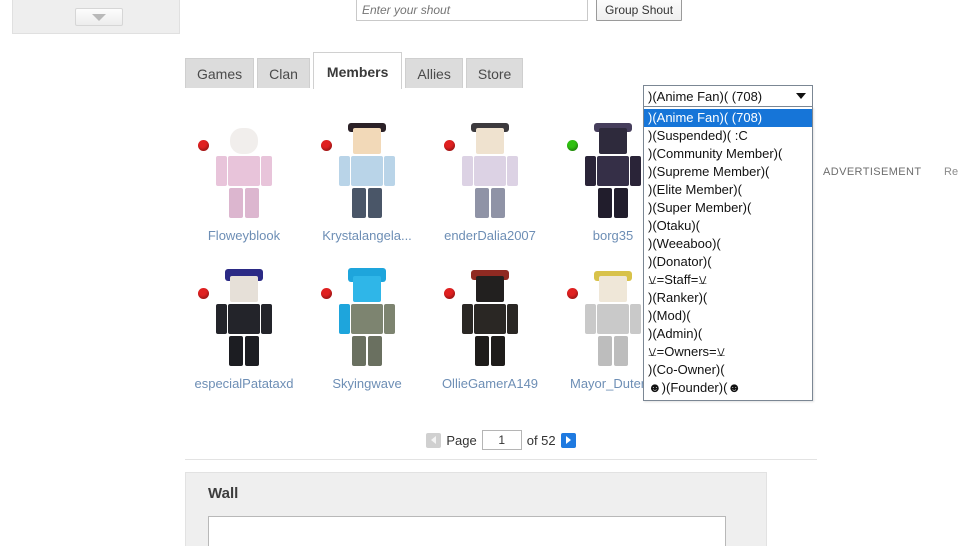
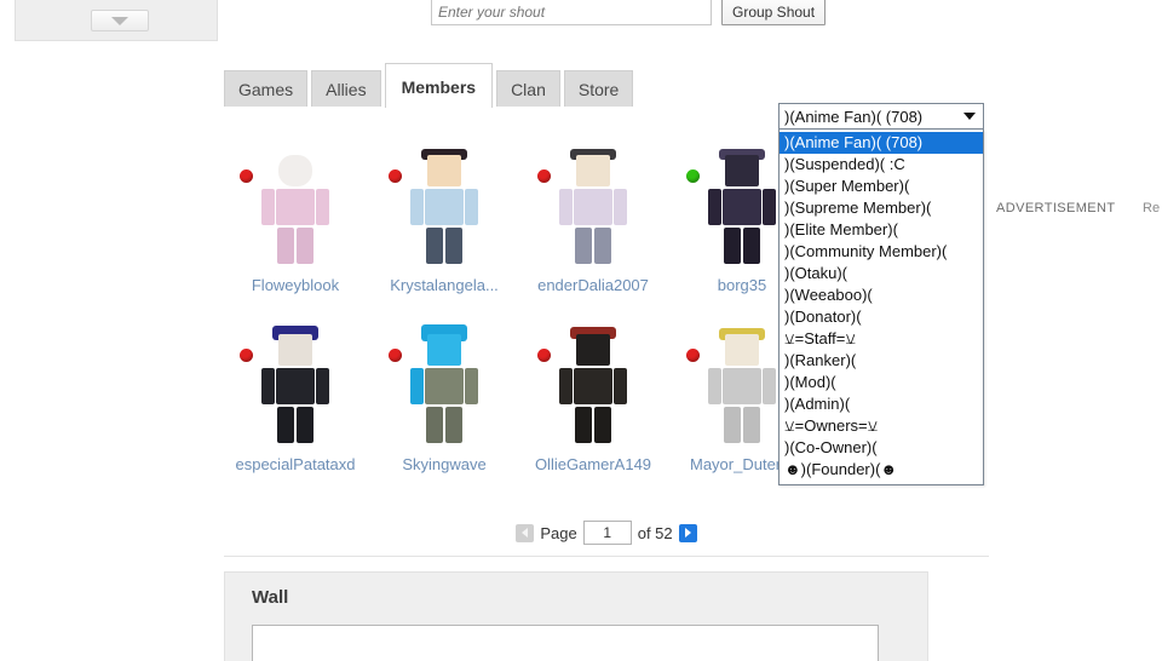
  Enter your shout
  Group Shout
  Games
- Clan
+ Allies
  Members
- Allies
+ Clan
  Store
  Floweyblook
  Krystalangela...
  enderDalia2007
  borg35
  especialPatataxd
  Skyingwave
  OllieGamerA149
  Mayor_Dute
  Page
  1
  of 52
  Wall
  ADVERTISEMENT
  Re
  )(Anime Fan)( (708)
  )(Anime Fan)( (708)
  )(Suspended)( :C
- )(Community Member)(
+ )(Super Member)(
  )(Supreme Member)(
  )(Elite Member)(
- )(Super Member)(
+ )(Community Member)(
  )(Otaku)(
  )(Weeaboo)(
  )(Donator)(
  ⚺=Staff=⚺
  )(Ranker)(
  )(Mod)(
  )(Admin)(
  ⚺=Owners=⚺
  )(Co-Owner)(
  ☻)(Founder)(☻
